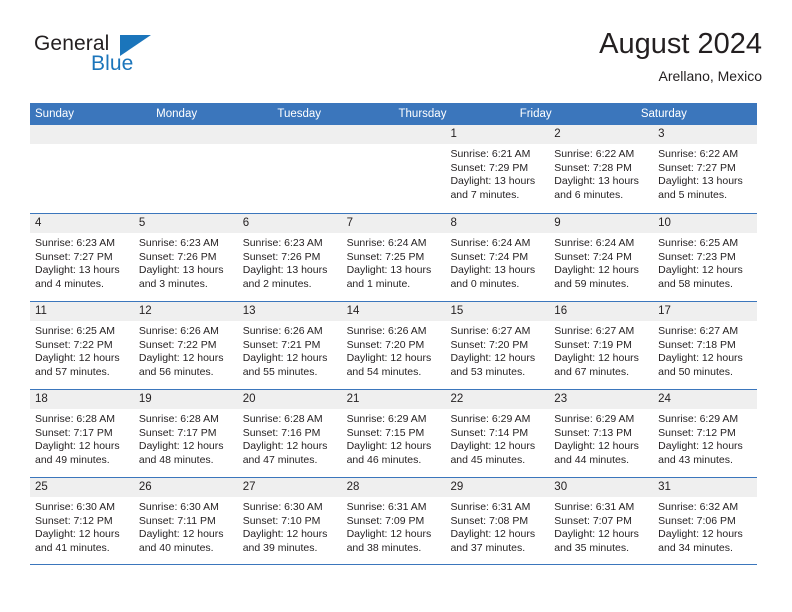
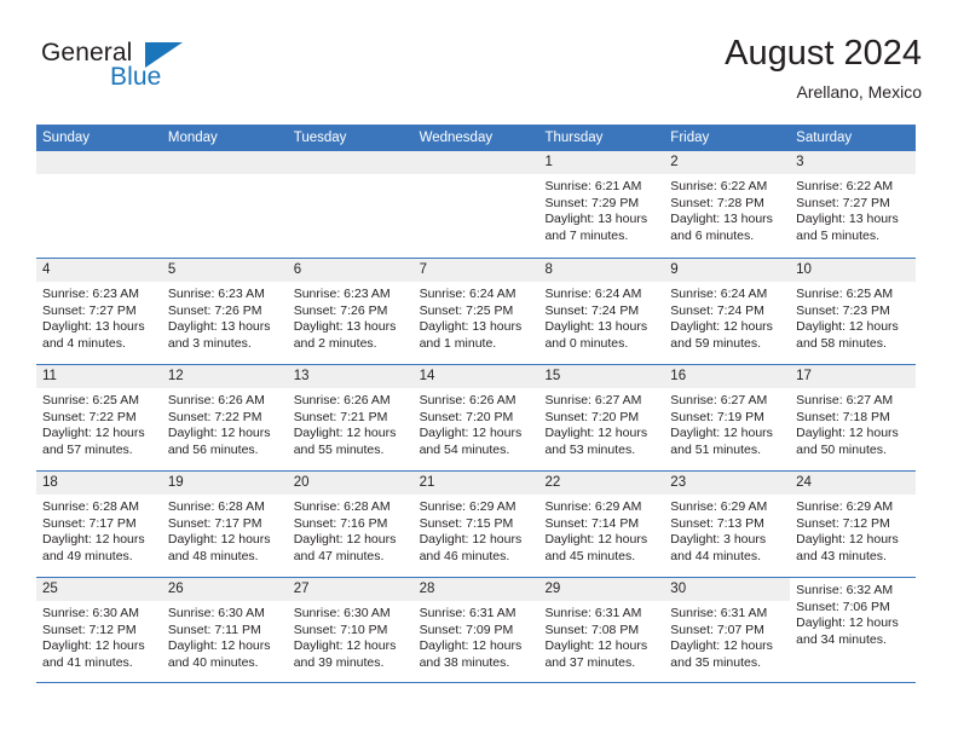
  General
  Blue
  August 2024
  Arellano, Mexico
  Sunday
  Monday
  Tuesday
+ Wednesday
  Thursday
  Friday
  Saturday
  1
  Sunrise: 6:21 AM
  Sunset: 7:29 PM
  Daylight: 13 hours and 7 minutes.
  2
  Sunrise: 6:22 AM
  Sunset: 7:28 PM
  Daylight: 13 hours and 6 minutes.
  3
  Sunrise: 6:22 AM
  Sunset: 7:27 PM
  Daylight: 13 hours and 5 minutes.
  4
  Sunrise: 6:23 AM
  Sunset: 7:27 PM
  Daylight: 13 hours and 4 minutes.
  5
  Sunrise: 6:23 AM
  Sunset: 7:26 PM
  Daylight: 13 hours and 3 minutes.
  6
  Sunrise: 6:23 AM
  Sunset: 7:26 PM
  Daylight: 13 hours and 2 minutes.
  7
  Sunrise: 6:24 AM
  Sunset: 7:25 PM
  Daylight: 13 hours and 1 minute.
  8
  Sunrise: 6:24 AM
  Sunset: 7:24 PM
  Daylight: 13 hours and 0 minutes.
  9
  Sunrise: 6:24 AM
  Sunset: 7:24 PM
  Daylight: 12 hours and 59 minutes.
  10
  Sunrise: 6:25 AM
  Sunset: 7:23 PM
  Daylight: 12 hours and 58 minutes.
  11
  Sunrise: 6:25 AM
  Sunset: 7:22 PM
  Daylight: 12 hours and 57 minutes.
  12
  Sunrise: 6:26 AM
  Sunset: 7:22 PM
  Daylight: 12 hours and 56 minutes.
  13
  Sunrise: 6:26 AM
  Sunset: 7:21 PM
  Daylight: 12 hours and 55 minutes.
  14
  Sunrise: 6:26 AM
  Sunset: 7:20 PM
  Daylight: 12 hours and 54 minutes.
  15
  Sunrise: 6:27 AM
  Sunset: 7:20 PM
  Daylight: 12 hours and 53 minutes.
  16
  Sunrise: 6:27 AM
  Sunset: 7:19 PM
- Daylight: 12 hours and 67 minutes.
+ Daylight: 12 hours and 51 minutes.
  17
  Sunrise: 6:27 AM
  Sunset: 7:18 PM
  Daylight: 12 hours and 50 minutes.
  18
  Sunrise: 6:28 AM
  Sunset: 7:17 PM
  Daylight: 12 hours and 49 minutes.
  19
  Sunrise: 6:28 AM
  Sunset: 7:17 PM
  Daylight: 12 hours and 48 minutes.
  20
  Sunrise: 6:28 AM
  Sunset: 7:16 PM
  Daylight: 12 hours and 47 minutes.
  21
  Sunrise: 6:29 AM
  Sunset: 7:15 PM
  Daylight: 12 hours and 46 minutes.
  22
  Sunrise: 6:29 AM
  Sunset: 7:14 PM
  Daylight: 12 hours and 45 minutes.
  23
  Sunrise: 6:29 AM
  Sunset: 7:13 PM
- Daylight: 12 hours and 44 minutes.
+ Daylight: 3 hours and 44 minutes.
  24
  Sunrise: 6:29 AM
  Sunset: 7:12 PM
  Daylight: 12 hours and 43 minutes.
  25
  Sunrise: 6:30 AM
  Sunset: 7:12 PM
  Daylight: 12 hours and 41 minutes.
  26
  Sunrise: 6:30 AM
  Sunset: 7:11 PM
  Daylight: 12 hours and 40 minutes.
  27
  Sunrise: 6:30 AM
  Sunset: 7:10 PM
  Daylight: 12 hours and 39 minutes.
  28
  Sunrise: 6:31 AM
  Sunset: 7:09 PM
  Daylight: 12 hours and 38 minutes.
  29
  Sunrise: 6:31 AM
  Sunset: 7:08 PM
  Daylight: 12 hours and 37 minutes.
  30
  Sunrise: 6:31 AM
  Sunset: 7:07 PM
  Daylight: 12 hours and 35 minutes.
- 31
  Sunrise: 6:32 AM
  Sunset: 7:06 PM
  Daylight: 12 hours and 34 minutes.
